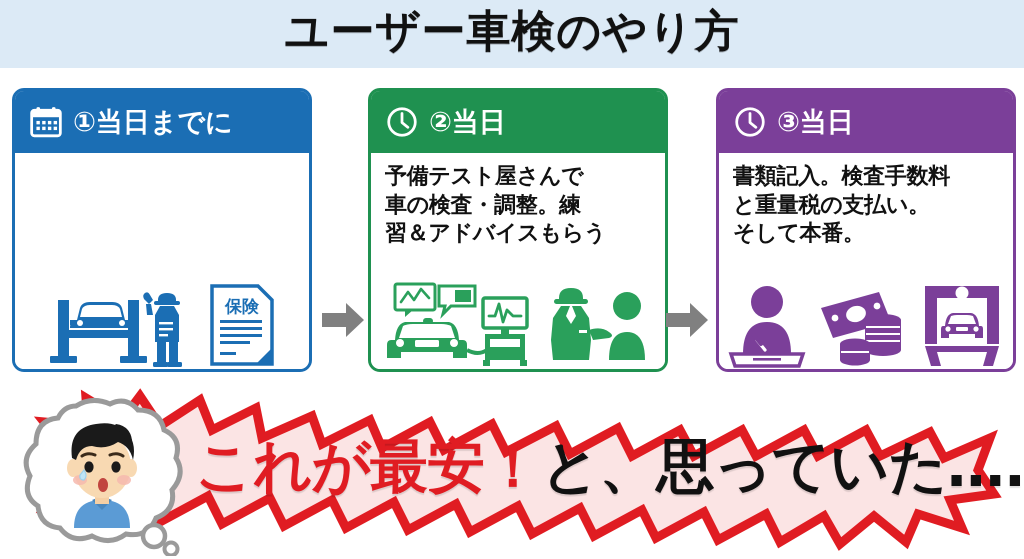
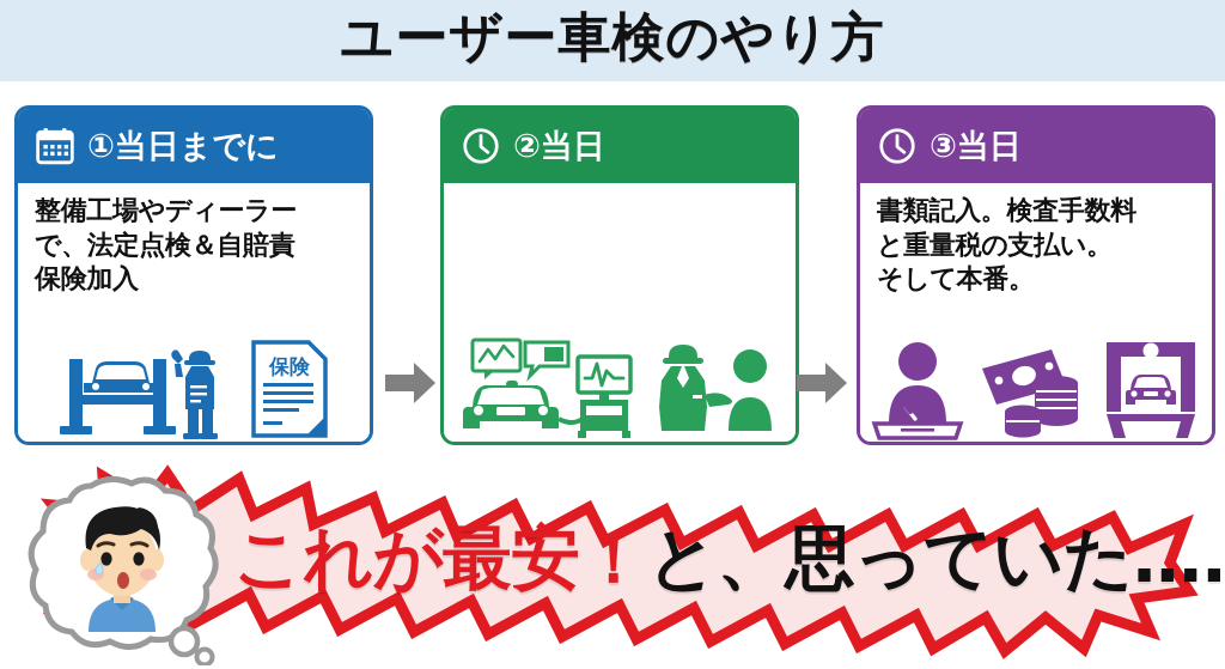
  ユーザー車検のやり方
  ①当日までに
+ 整備工場やディーラー
+ で、法定点検＆自賠責
+ 保険加入
  保険
  ②当日
- 予備テスト屋さんで
- 車の検査・調整。練
- 習＆アドバイスもらう
  ③当日
  書類記入。検査手数料
  と重量税の支払い。
  そして本番。
  これが最安！
  と、思っていた….
